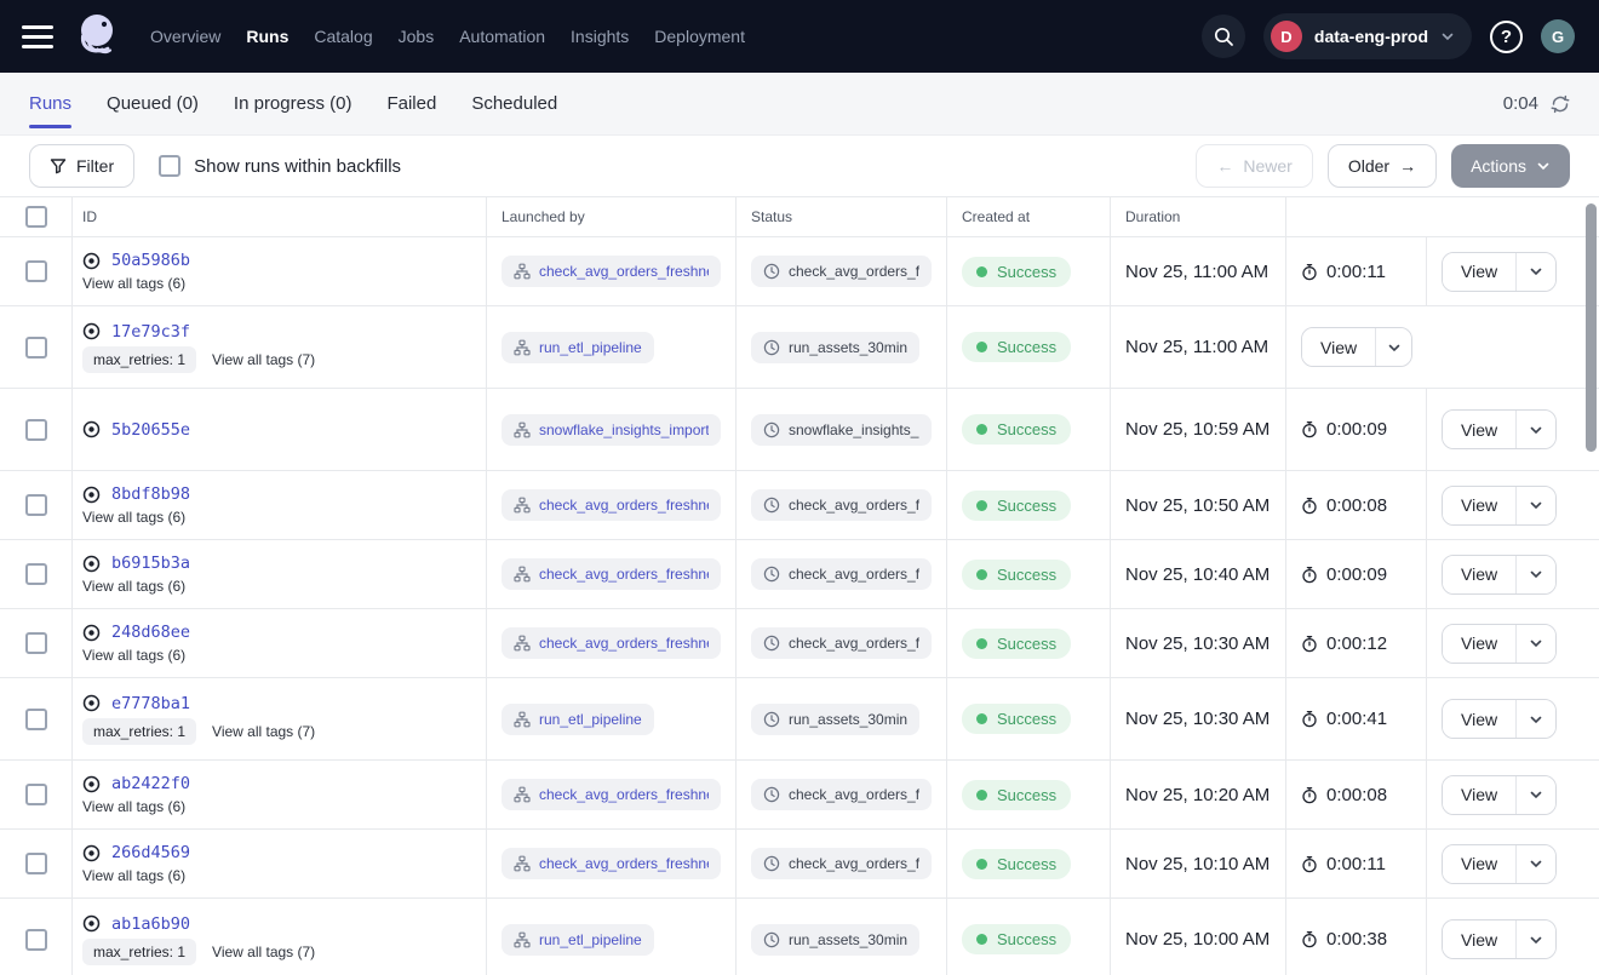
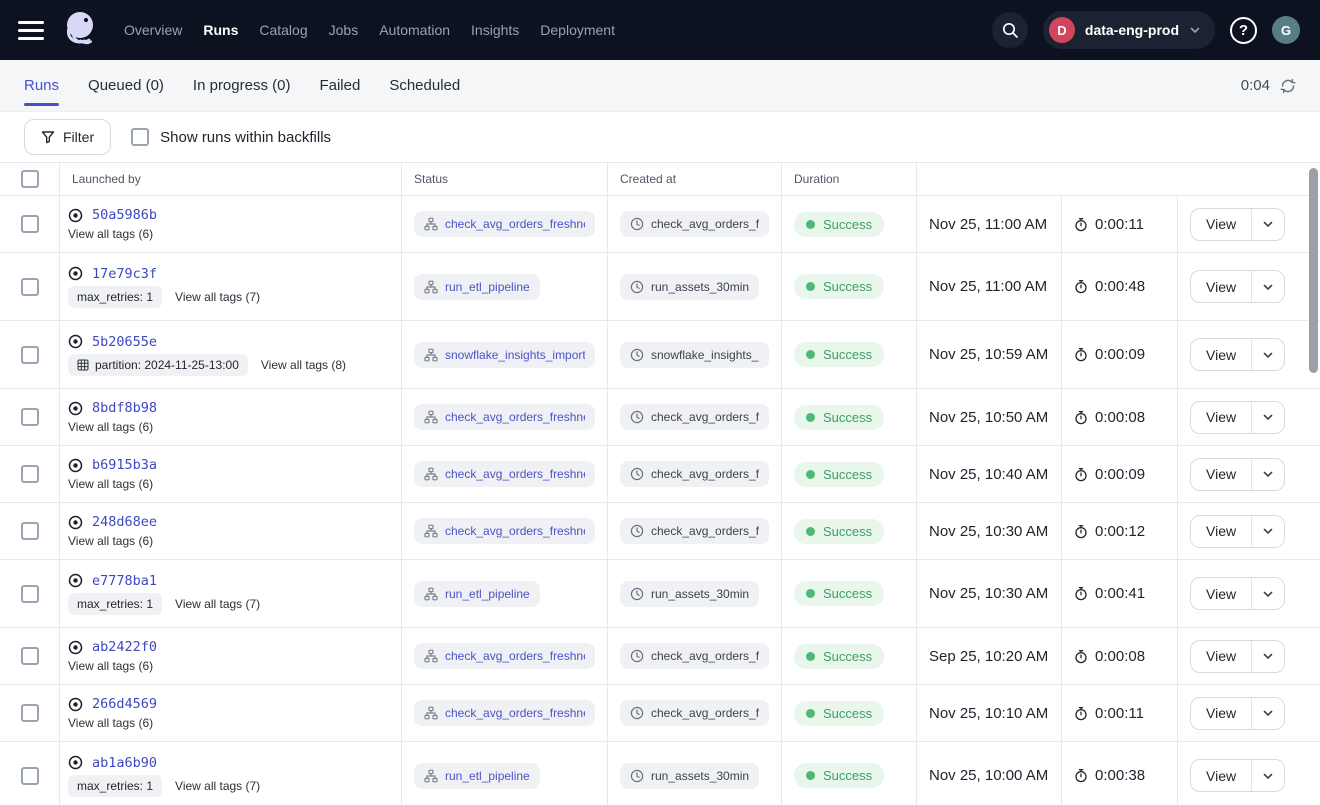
  Overview
  Runs
  Catalog
  Jobs
  Automation
  Insights
  Deployment
  D
  data-eng-prod
  ?
  G
  Runs
  Queued (0)
  In progress (0)
  Failed
  Scheduled
  0:04
  Filter
  Show runs within backfills
- ←
- Newer
- Older
- →
- Actions
- ID
  Launched by
  Status
  Created at
  Duration
  50a5986b
  View all tags (6)
  check_avg_orders_freshn
  check_avg_orders_f
  Success
  Nov 25, 11:00 AM
  0:00:11
  View
  17e79c3f
  max_retries: 1
  View all tags (7)
  run_etl_pipeline
  run_assets_30min
  Success
  Nov 25, 11:00 AM
+ 0:00:48
  View
  5b20655e
+ partition: 2024-11-25-13:00
+ View all tags (8)
  snowflake_insights_import
  snowflake_insights_
  Success
  Nov 25, 10:59 AM
  0:00:09
  View
  8bdf8b98
  View all tags (6)
  check_avg_orders_freshn
  check_avg_orders_f
  Success
  Nov 25, 10:50 AM
  0:00:08
  View
  b6915b3a
  View all tags (6)
  check_avg_orders_freshn
  check_avg_orders_f
  Success
  Nov 25, 10:40 AM
  0:00:09
  View
  248d68ee
  View all tags (6)
  check_avg_orders_freshn
  check_avg_orders_f
  Success
  Nov 25, 10:30 AM
  0:00:12
  View
  e7778ba1
  max_retries: 1
  View all tags (7)
  run_etl_pipeline
  run_assets_30min
  Success
  Nov 25, 10:30 AM
  0:00:41
  View
  ab2422f0
  View all tags (6)
  check_avg_orders_freshn
  check_avg_orders_f
  Success
- Nov 25, 10:20 AM
+ Sep 25, 10:20 AM
  0:00:08
  View
  266d4569
  View all tags (6)
  check_avg_orders_freshn
  check_avg_orders_f
  Success
  Nov 25, 10:10 AM
  0:00:11
  View
  ab1a6b90
  max_retries: 1
  View all tags (7)
  run_etl_pipeline
  run_assets_30min
  Success
  Nov 25, 10:00 AM
  0:00:38
  View
